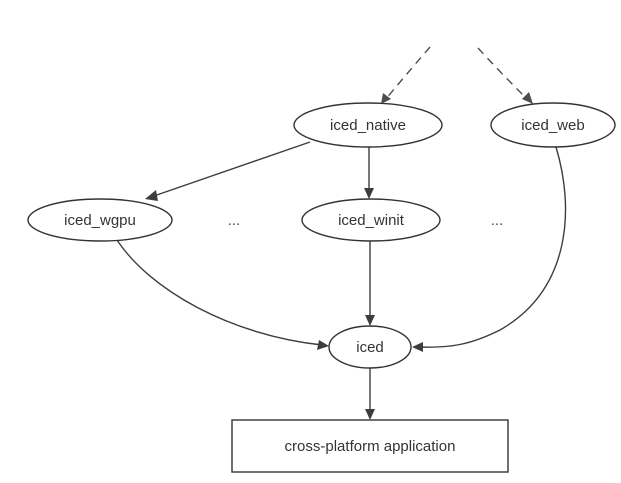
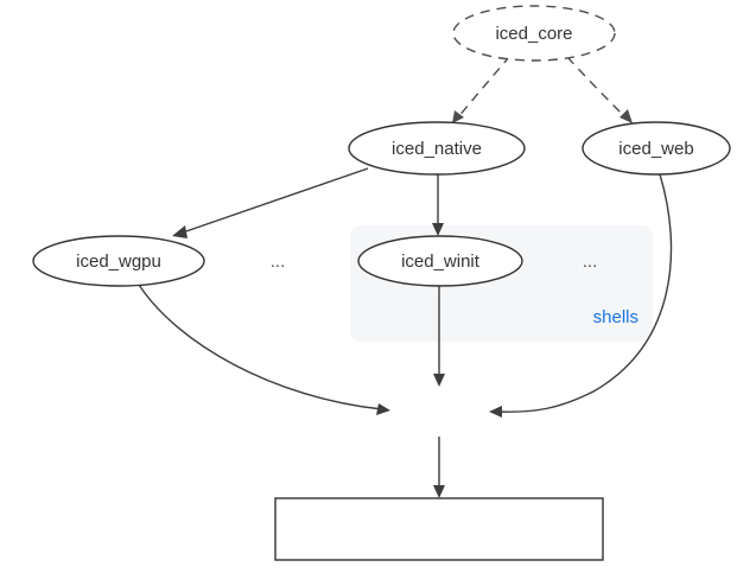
+ shells
+ iced_core
  iced_native
  iced_web
  iced_wgpu
  iced_winit
- iced
- cross-platform application
  ...
  ...
